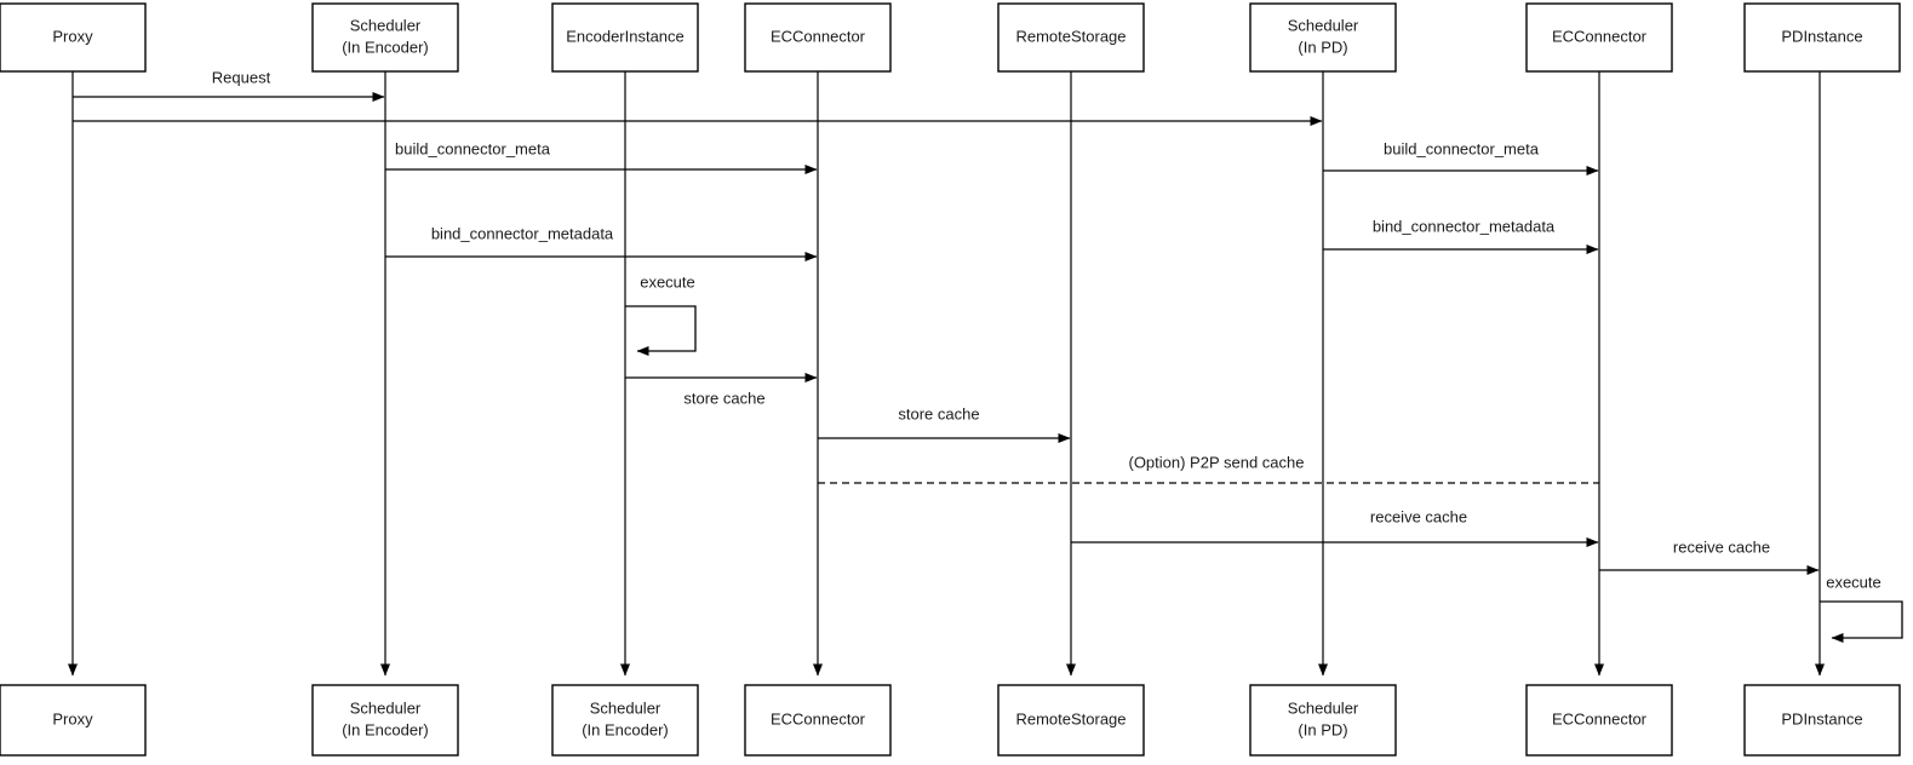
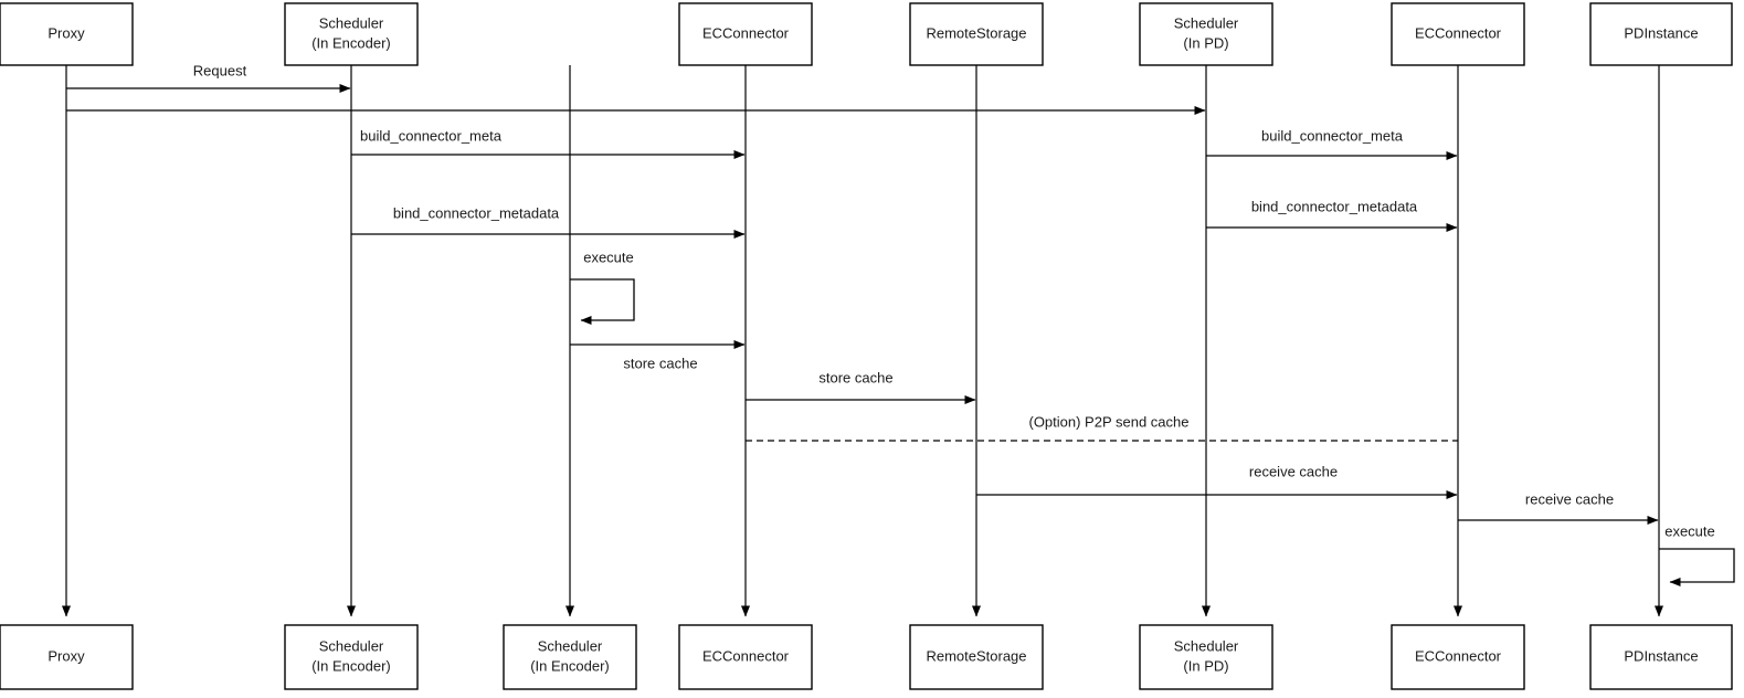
  Request
  build_connector_meta
  build_connector_meta
  bind_connector_metadata
  bind_connector_metadata
  store cache
  store cache
  (Option) P2P send cache
  receive cache
  receive cache
  execute
  execute
  Proxy
  Scheduler
  (In Encoder)
- EncoderInstance
  ECConnector
  RemoteStorage
  Scheduler
  (In PD)
  ECConnector
  PDInstance
  Proxy
  Scheduler
  (In Encoder)
  Scheduler
  (In Encoder)
  ECConnector
  RemoteStorage
  Scheduler
  (In PD)
  ECConnector
  PDInstance
